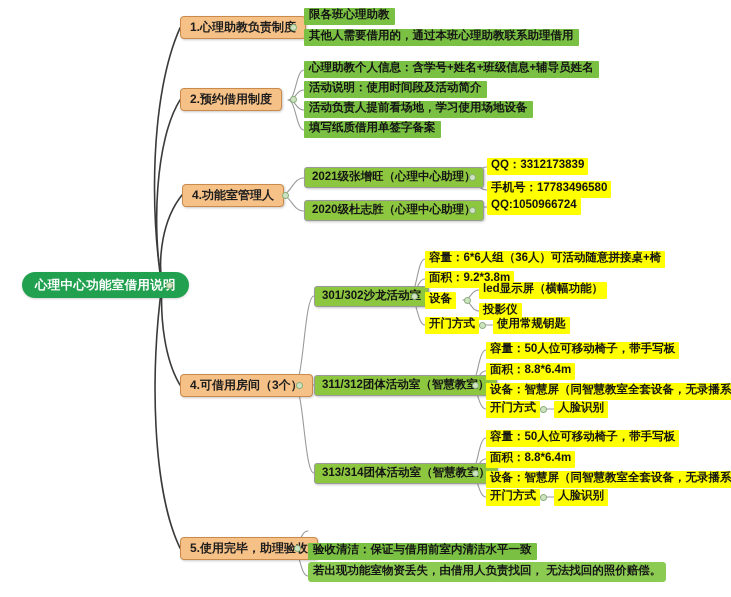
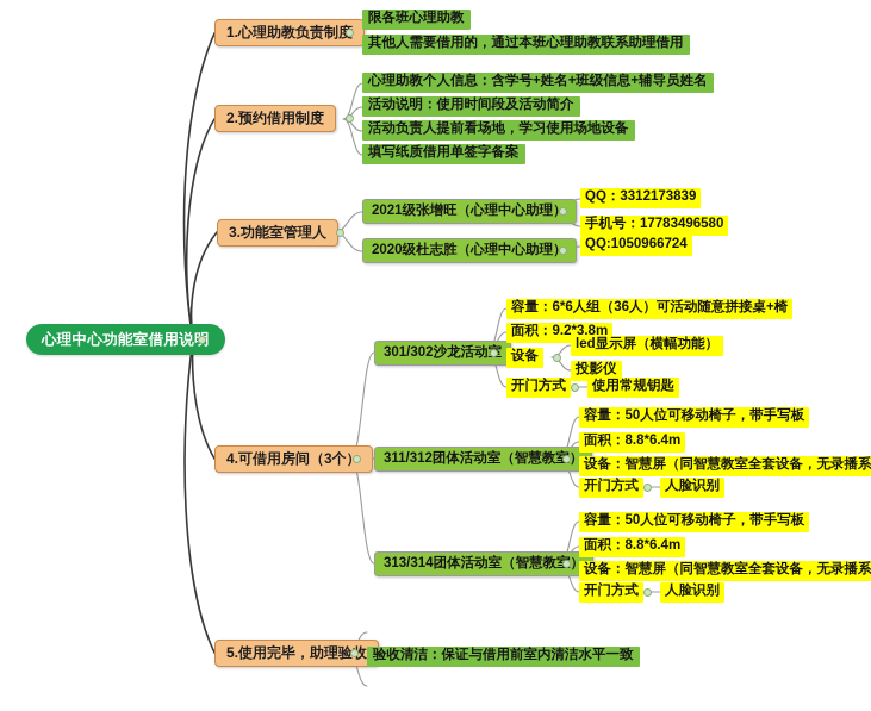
  心理中心功能室借用说
  1.心理助教负责制
  限各班心理助教
  其他人需要借用的，通过本班心理助教联系助理借用
  2.预约借用制度
  心理助教个人信息：含学号+姓名+班级信息+辅导员姓名
  活动说明：使用时间段及活动简介
  活动负责人提前看场地，学习使用场地设备
  填写纸质借用单签字备案
- 4.功能室管理人
+ 3.功能室管理人
  2021级张增旺（心理中心助理
  2020级杜志胜（心理中心助理
  QQ：3312173839
  手机号：17783496580
  QQ:1050966724
  4.可借用房间（3个
  301/302沙龙活动
  容量：6*6人组（36人）可活动随意拼接桌+椅
  面积：9.2*3.8m
  设备
  led显示屏（横幅功能）
  投影仪
  开门方式
  使用常规钥匙
  311/312团体活动室（智慧教）
  容量：50人位可移动椅子，带手写板
  面积：8.8*6.4m
  设备：智慧屏（同智慧教室全套设备，无录播系
  开门方式
  人脸识别
  313/314团体活动室（智慧教）
  容量：50人位可移动椅子，带手写板
  面积：8.8*6.4m
  设备：智慧屏（同智慧教室全套设备，无录播系
  开门方式
  人脸识别
  5.使用完毕，助理验收
  验收清洁：保证与借用前室内清洁水平一致
- 若出现功能室物资丢失，由借用人负责找回， 无法找回的照价赔偿。
